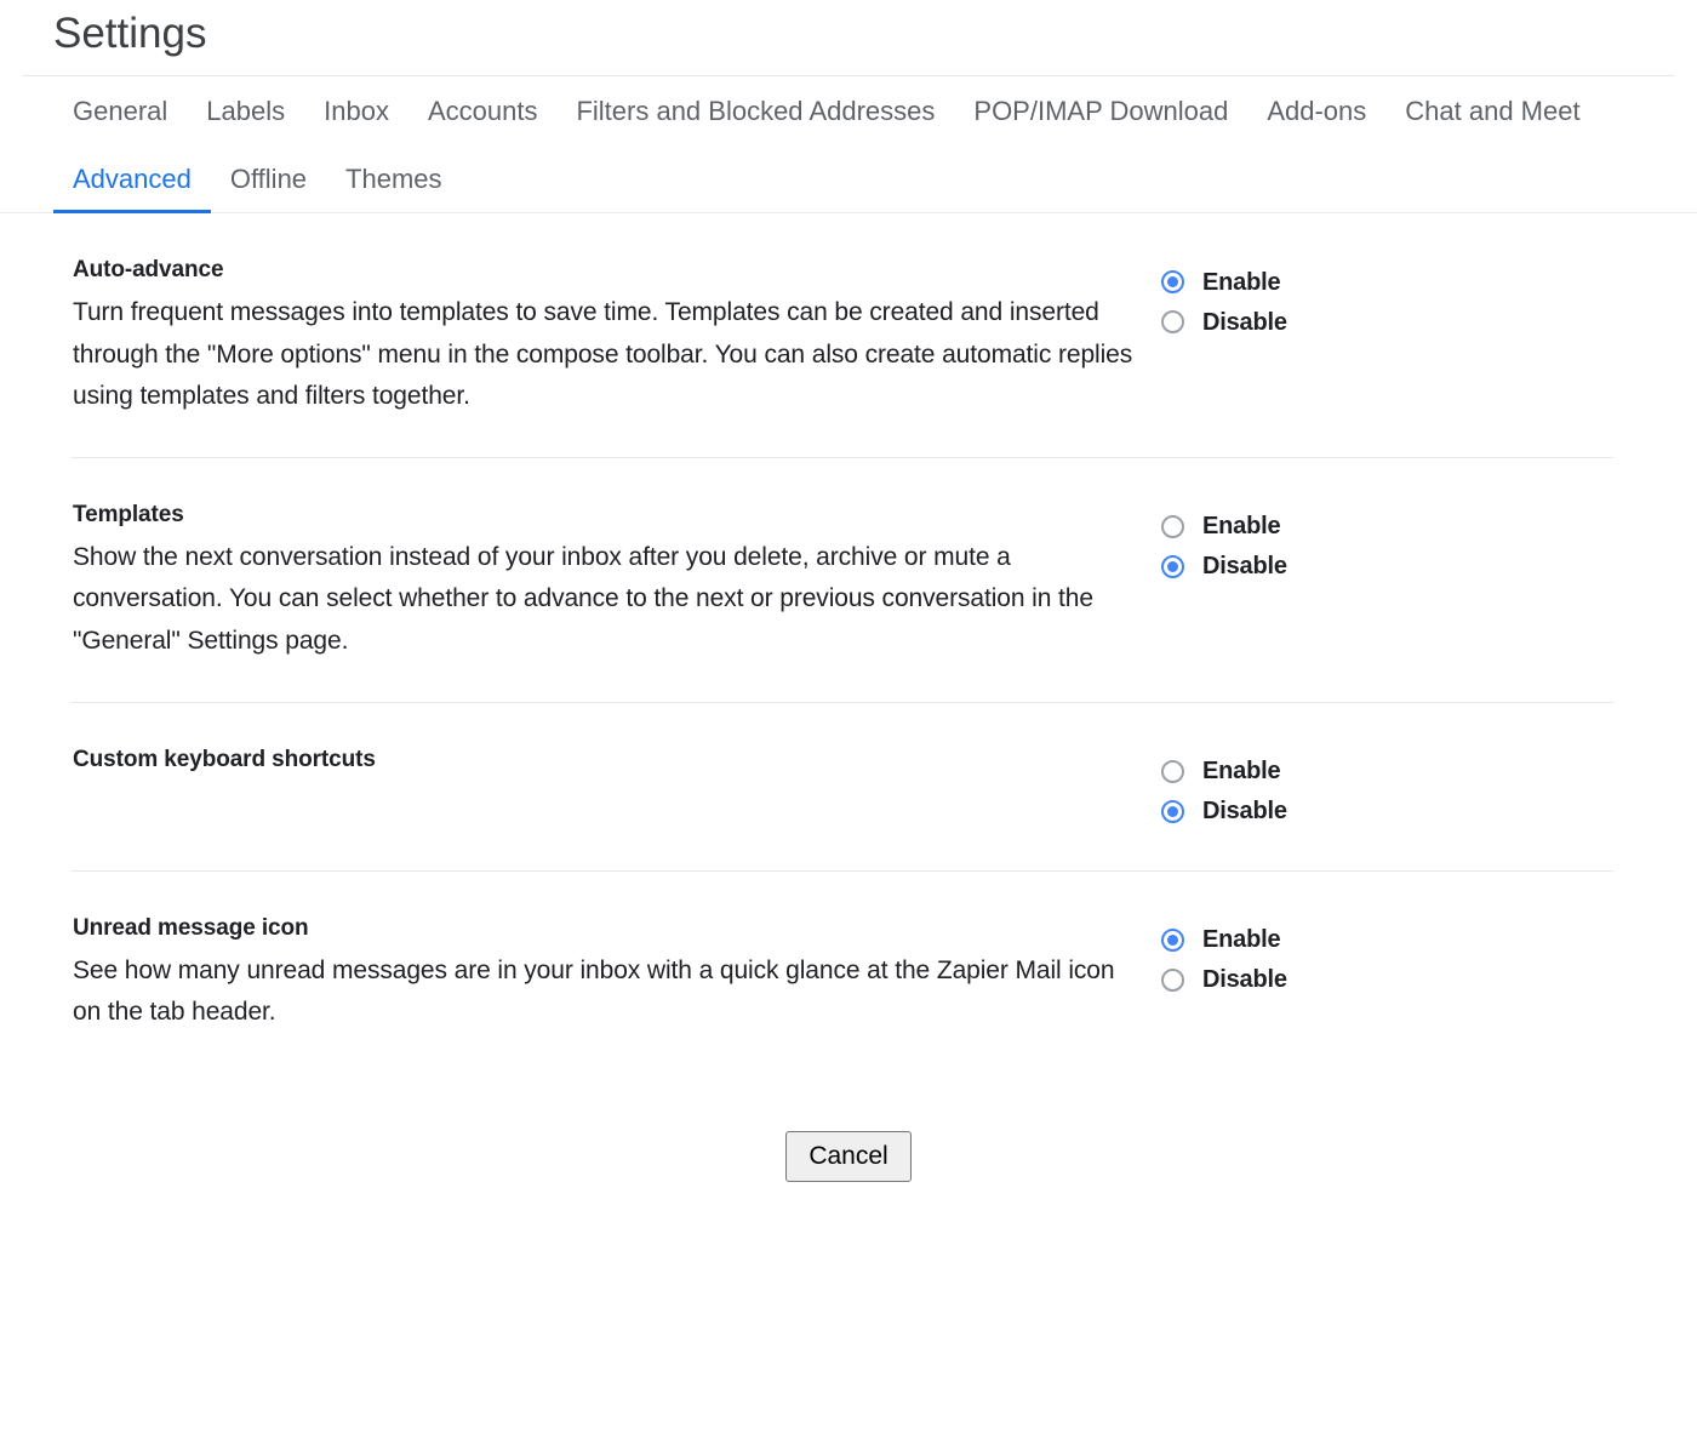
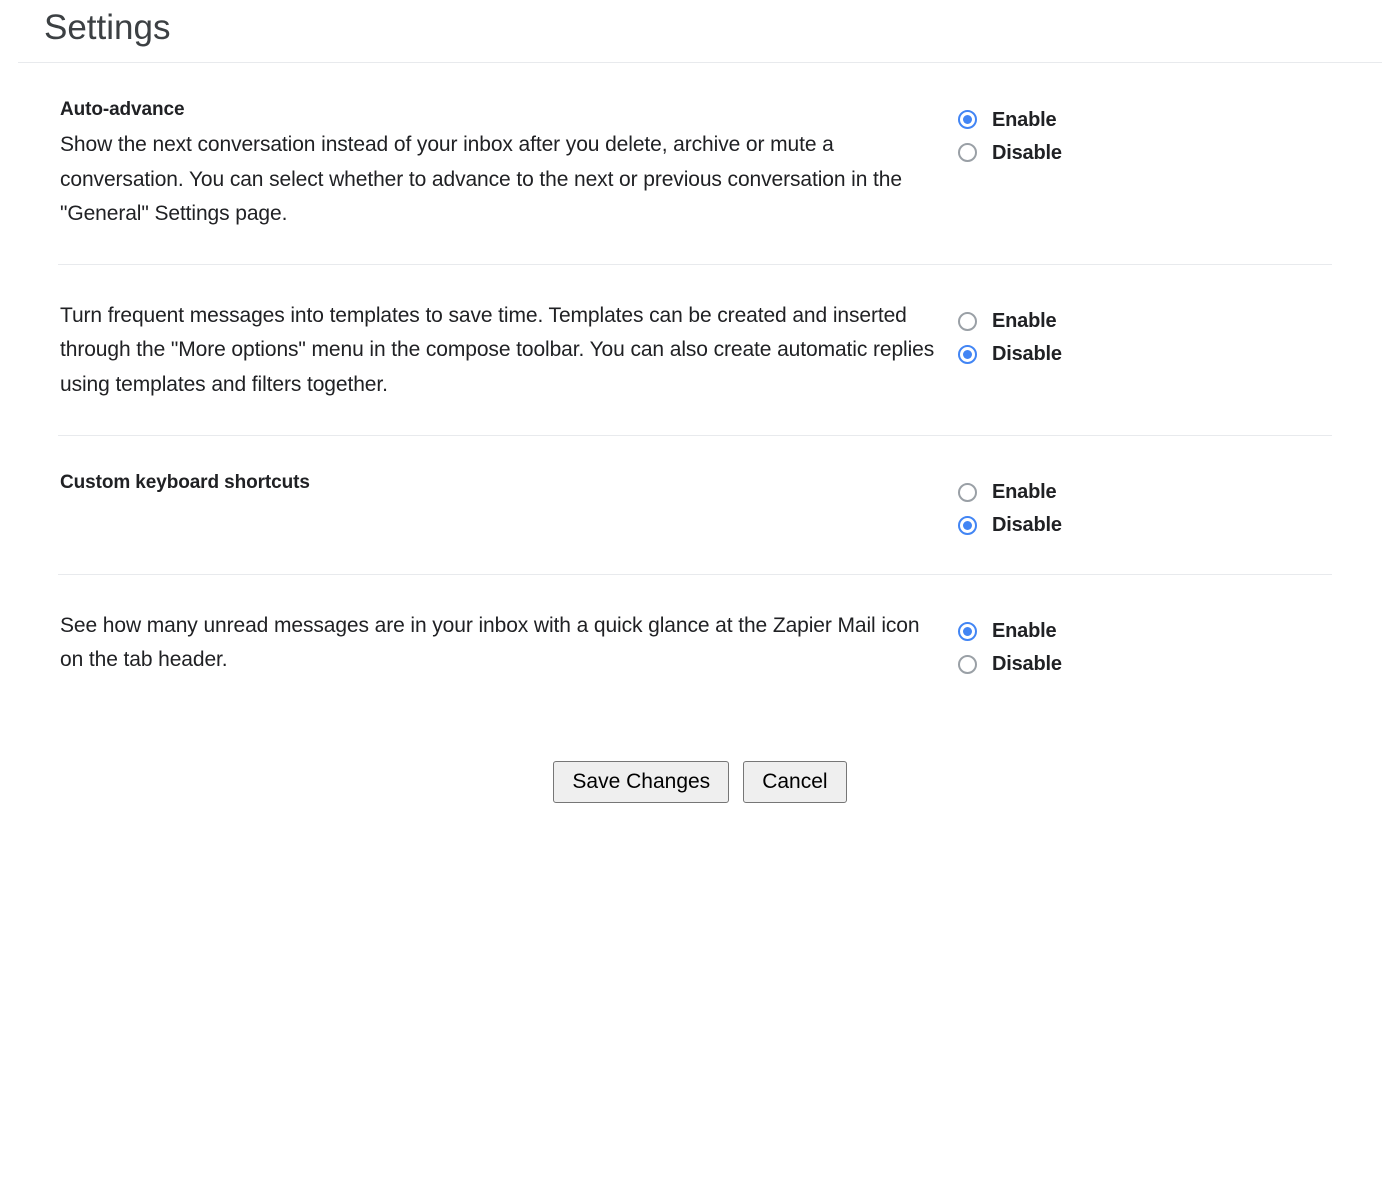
  Settings
- General
- Labels
- Inbox
- Accounts
- Filters and Blocked Addresses
- POP/IMAP Download
- Add-ons
- Chat and Meet
- Advanced
- Offline
- Themes
  Auto-advance
- Turn frequent messages into templates to save time. Templates can be created and inserted through the "More options" menu in the compose toolbar. You can also create automatic replies using templates and filters together.
+ Show the next conversation instead of your inbox after you delete, archive or mute a conversation. You can select whether to advance to the next or previous conversation in the "General" Settings page.
  Enable
  Disable
- Templates
- Show the next conversation instead of your inbox after you delete, archive or mute a conversation. You can select whether to advance to the next or previous conversation in the "General" Settings page.
+ Turn frequent messages into templates to save time. Templates can be created and inserted through the "More options" menu in the compose toolbar. You can also create automatic replies using templates and filters together.
  Enable
  Disable
  Custom keyboard shortcuts
  Enable
  Disable
- Unread message icon
  See how many unread messages are in your inbox with a quick glance at the Zapier Mail icon on the tab header.
  Enable
  Disable
+ Save Changes
  Cancel
